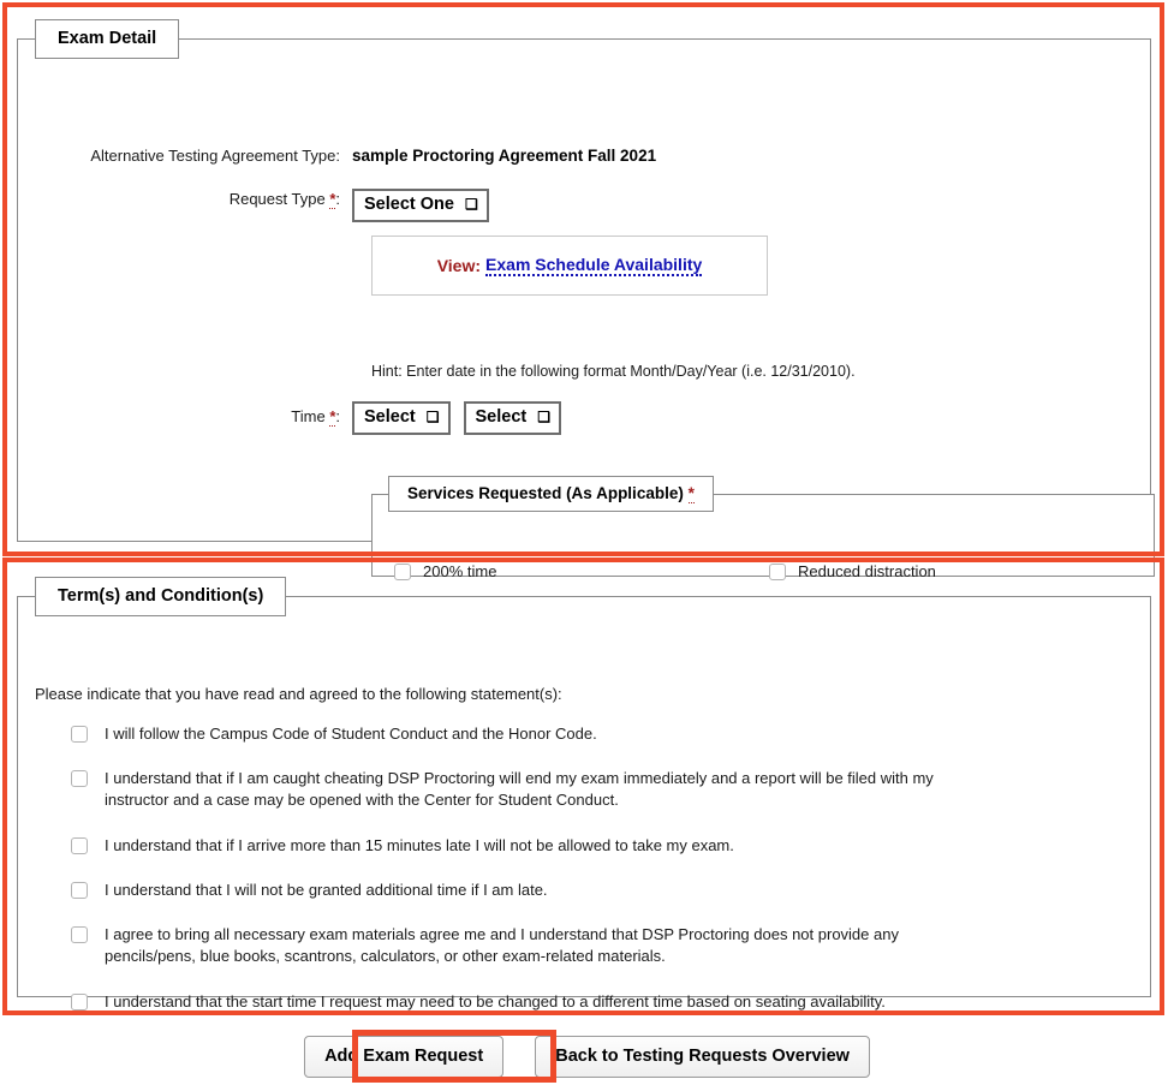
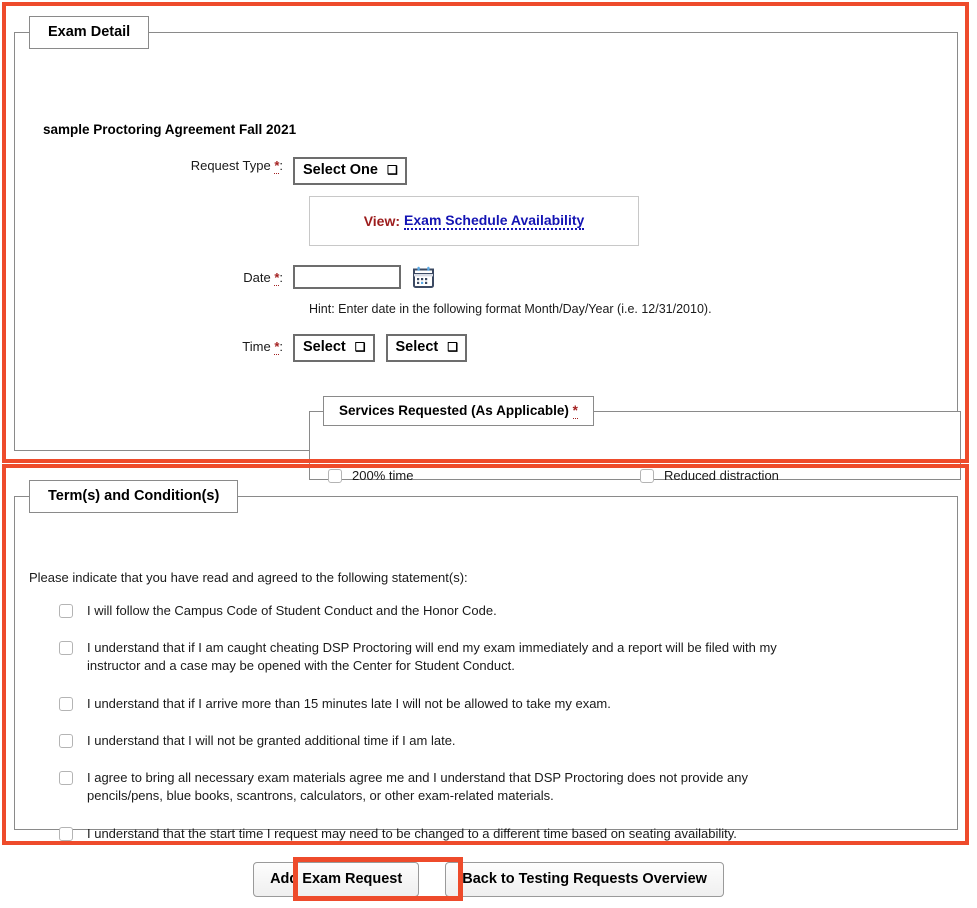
  Exam Detail
- Alternative Testing Agreement Type:
  sample Proctoring Agreement Fall 2021
  Request Type *:
  Select One
  ❏
  View:
  Exam Schedule Availability
+ Date *:
  Hint: Enter date in the following format Month/Day/Year (i.e. 12/31/2010).
  Time *:
  Select
  ❏
  Select
  ❏
  Services Requested (As Applicable) *
  200% time
  Reduced distraction
  Term(s) and Condition(s)
  Please indicate that you have read and agreed to the following statement(s):
  I will follow the Campus Code of Student Conduct and the Honor Code.
  I understand that if I am caught cheating DSP Proctoring will end my exam immediately and a report will be filed with my instructor and a case may be opened with the Center for Student Conduct.
  I understand that if I arrive more than 15 minutes late I will not be allowed to take my exam.
  I understand that I will not be granted additional time if I am late.
  I agree to bring all necessary exam materials agree me and I understand that DSP Proctoring does not provide any pencils/pens, blue books, scantrons, calculators, or other exam-related materials.
  I understand that the start time I request may need to be changed to a different time based on seating availability.
  Add Exam Request
  Back to Testing Requests Overview
